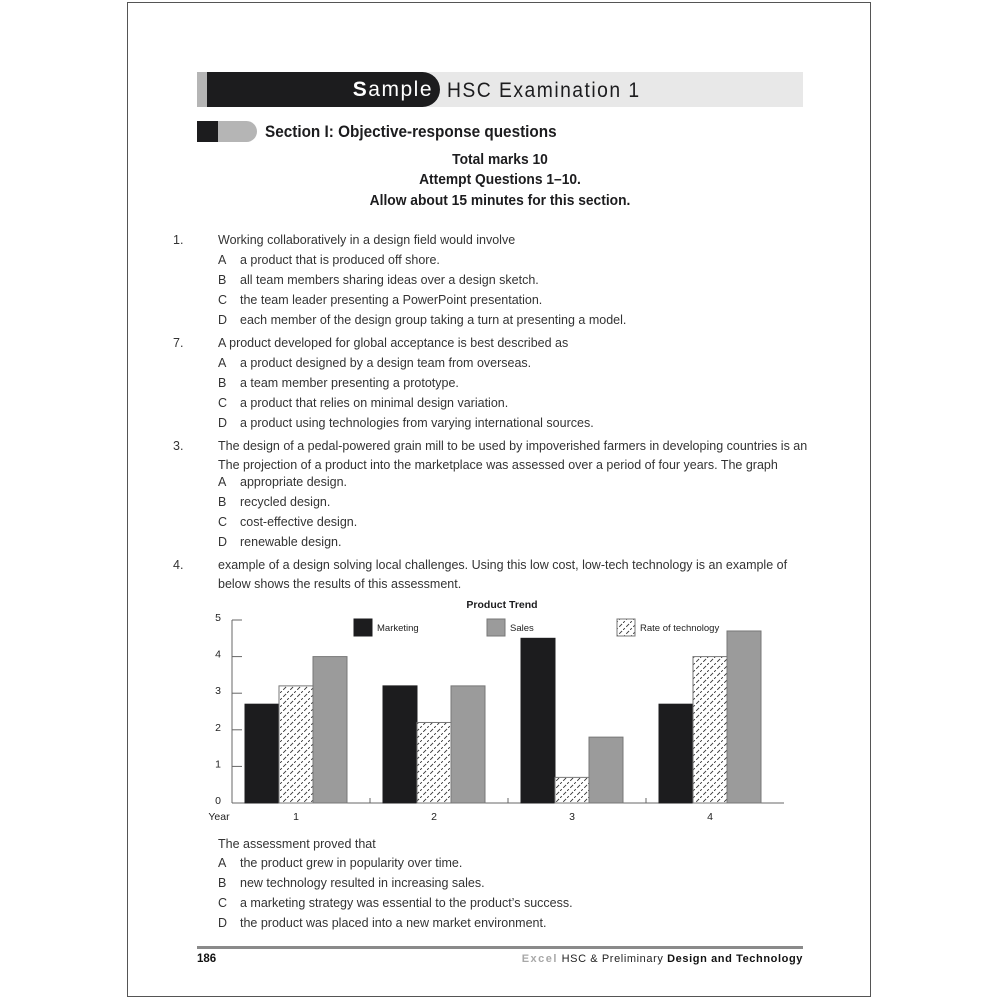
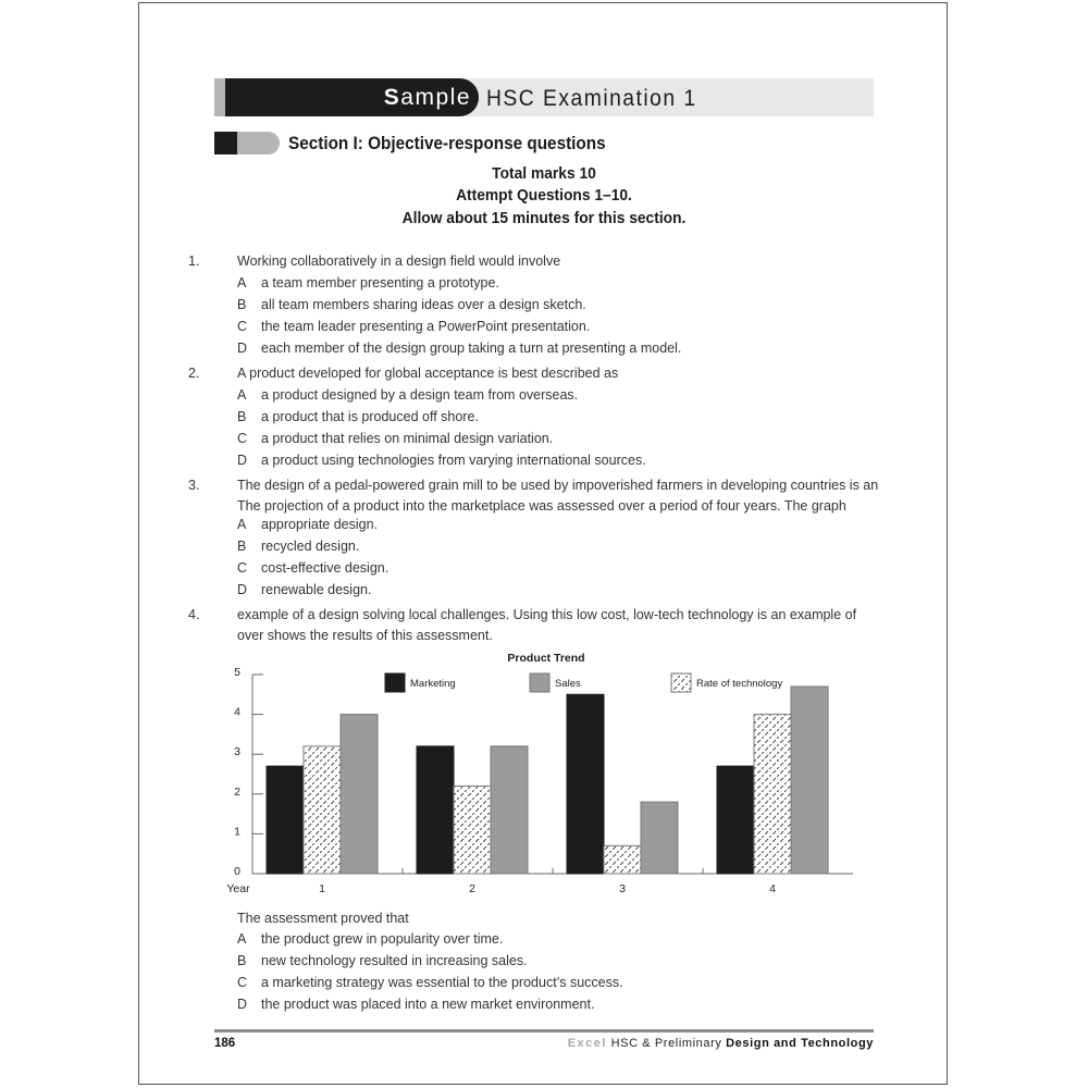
  Sample
  HSC Examination 1
  Section I: Objective-response questions
  Total marks 10
  Attempt Questions 1–10.
  Allow about 15 minutes for this section.
  1.
  Working collaboratively in a design field would involve
  A
- a product that is produced off shore.
+ a team member presenting a prototype.
  B
  all team members sharing ideas over a design sketch.
  C
  the team leader presenting a PowerPoint presentation.
  D
  each member of the design group taking a turn at presenting a model.
- 7.
+ 2.
  A product developed for global acceptance is best described as
  A
  a product designed by a design team from overseas.
  B
- a team member presenting a prototype.
+ a product that is produced off shore.
  C
  a product that relies on minimal design variation.
  D
  a product using technologies from varying international sources.
  3.
  The design of a pedal-powered grain mill to be used by impoverished farmers in developing countries is an
  The projection of a product into the marketplace was assessed over a period of four years. The graph
  A
  appropriate design.
  B
  recycled design.
  C
  cost-effective design.
  D
  renewable design.
  4.
  example of a design solving local challenges. Using this low cost, low-tech technology is an example of
- below shows the results of this assessment.
+ over shows the results of this assessment.
  Product Trend
  0
  1
  2
  3
  4
  5
  1
  2
  3
  4
  Year
  Marketing
  Sales
  Rate of technology
  The assessment proved that
  A
  the product grew in popularity over time.
  B
  new technology resulted in increasing sales.
  C
  a marketing strategy was essential to the product’s success.
  D
  the product was placed into a new market environment.
  186
  Excel HSC & Preliminary Design and Technology
